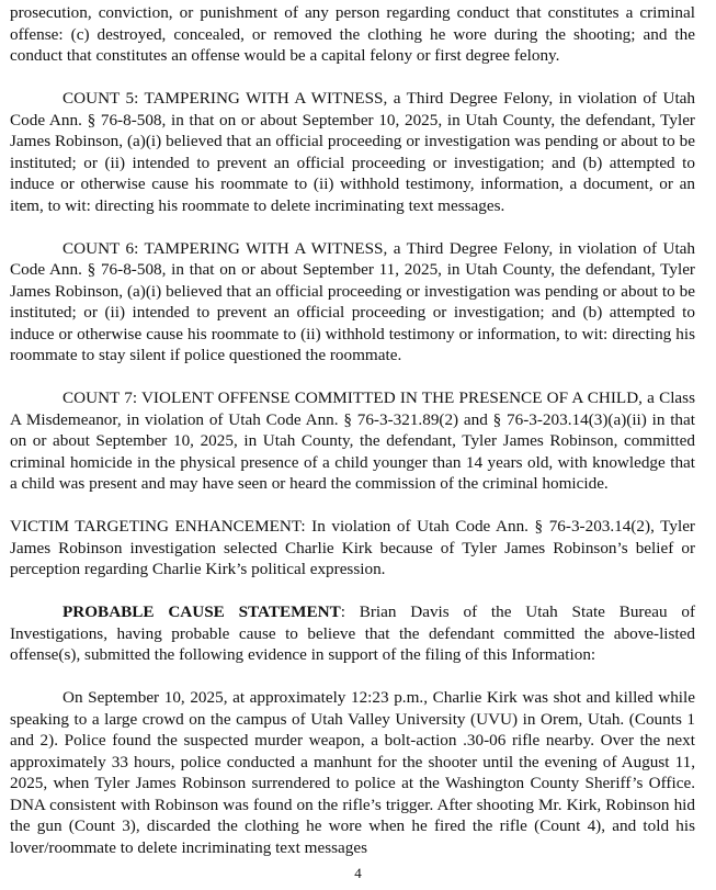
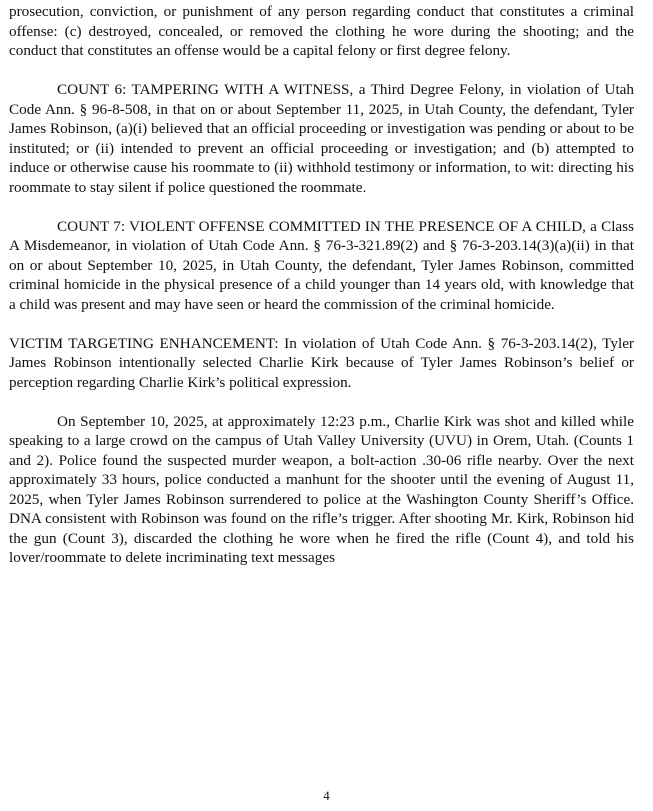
  prosecution, conviction, or punishment of any person regarding conduct that constitutes a criminal offense: (c) destroyed, concealed, or removed the clothing he wore during the shooting; and the conduct that constitutes an offense would be a capital felony or first degree felony.
- COUNT 5: TAMPERING WITH A WITNESS, a Third Degree Felony, in violation of Utah Code Ann. § 76-8-508, in that on or about September 10, 2025, in Utah County, the defendant, Tyler James Robinson, (a)(i) believed that an official proceeding or investigation was pending or about to be instituted; or (ii) intended to prevent an official proceeding or investigation; and (b) attempted to induce or otherwise cause his roommate to (ii) withhold testimony, information, a document, or an item, to wit: directing his roommate to delete incriminating text messages.
- COUNT 6: TAMPERING WITH A WITNESS, a Third Degree Felony, in violation of Utah Code Ann. § 76-8-508, in that on or about September 11, 2025, in Utah County, the defendant, Tyler James Robinson, (a)(i) believed that an official proceeding or investigation was pending or about to be instituted; or (ii) intended to prevent an official proceeding or investigation; and (b) attempted to induce or otherwise cause his roommate to (ii) withhold testimony or information, to wit: directing his roommate to stay silent if police questioned the roommate.
+ COUNT 6: TAMPERING WITH A WITNESS, a Third Degree Felony, in violation of Utah Code Ann. § 96-8-508, in that on or about September 11, 2025, in Utah County, the defendant, Tyler James Robinson, (a)(i) believed that an official proceeding or investigation was pending or about to be instituted; or (ii) intended to prevent an official proceeding or investigation; and (b) attempted to induce or otherwise cause his roommate to (ii) withhold testimony or information, to wit: directing his roommate to stay silent if police questioned the roommate.
  COUNT 7: VIOLENT OFFENSE COMMITTED IN THE PRESENCE OF A CHILD, a Class A Misdemeanor, in violation of Utah Code Ann. § 76-3-321.89(2) and § 76-3-203.14(3)(a)(ii) in that on or about September 10, 2025, in Utah County, the defendant, Tyler James Robinson, committed criminal homicide in the physical presence of a child younger than 14 years old, with knowledge that a child was present and may have seen or heard the commission of the criminal homicide.
- VICTIM TARGETING ENHANCEMENT: In violation of Utah Code Ann. § 76-3-203.14(2), Tyler James Robinson investigation selected Charlie Kirk because of Tyler James Robinson’s belief or perception regarding Charlie Kirk’s political expression.
+ VICTIM TARGETING ENHANCEMENT: In violation of Utah Code Ann. § 76-3-203.14(2), Tyler James Robinson intentionally selected Charlie Kirk because of Tyler James Robinson’s belief or perception regarding Charlie Kirk’s political expression.
- PROBABLE CAUSE STATEMENT: Brian Davis of the Utah State Bureau of Investigations, having probable cause to believe that the defendant committed the above-listed offense(s), submitted the following evidence in support of the filing of this Information:
  On September 10, 2025, at approximately 12:23 p.m., Charlie Kirk was shot and killed while speaking to a large crowd on the campus of Utah Valley University (UVU) in Orem, Utah. (Counts 1 and 2). Police found the suspected murder weapon, a bolt-action .30-06 rifle nearby. Over the next approximately 33 hours, police conducted a manhunt for the shooter until the evening of August 11, 2025, when Tyler James Robinson surrendered to police at the Washington County Sheriff’s Office. DNA consistent with Robinson was found on the rifle’s trigger. After shooting Mr. Kirk, Robinson hid the gun (Count 3), discarded the clothing he wore when he fired the rifle (Count 4), and told his lover/roommate to delete incriminating text messages
  4
